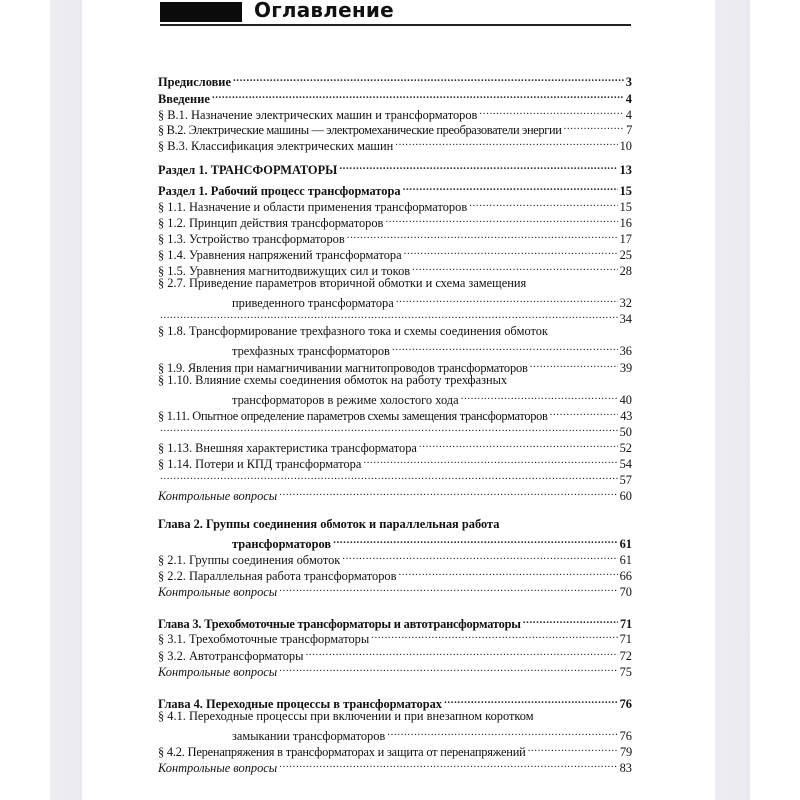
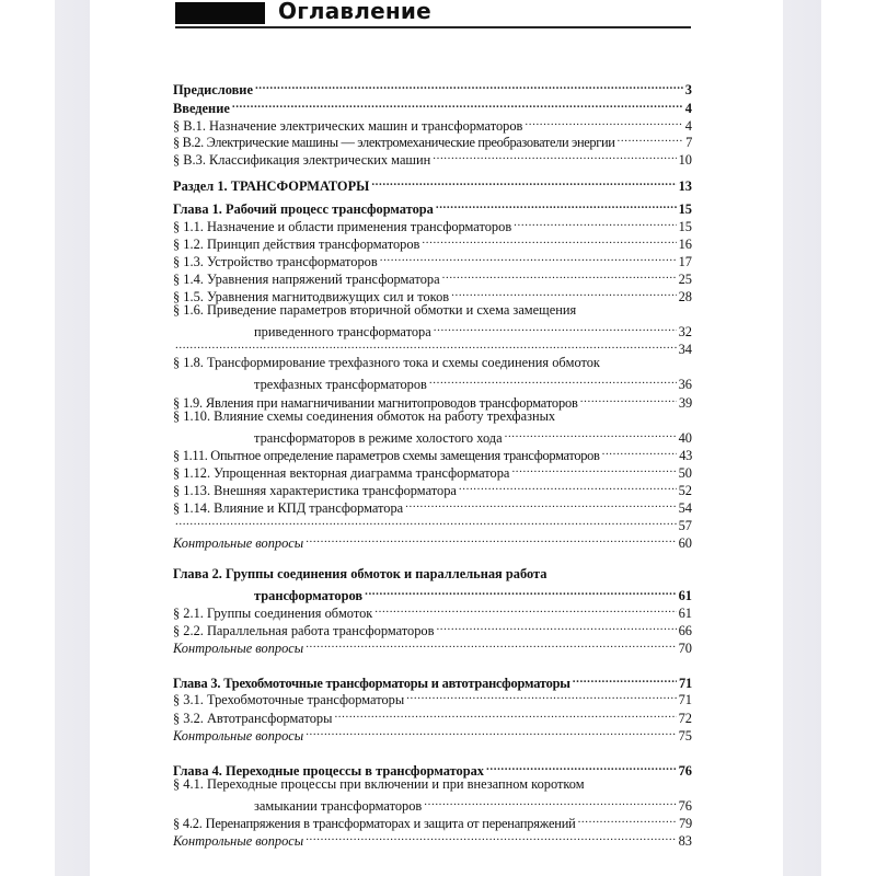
  Оглавление
  Предисловие
  3
  Введение
  4
  § В.1. Назначение электрических машин и трансформаторов
  4
  § В.2. Электрические машины — электромеханические преобразователи энергии
  7
  § В.3. Классификация электрических машин
  10
  Раздел 1. ТРАНСФОРМАТОРЫ
  13
- Раздел 1. Рабочий процесс трансформатора
+ Глава 1. Рабочий процесс трансформатора
  15
  § 1.1. Назначение и области применения трансформаторов
  15
  § 1.2. Принцип действия трансформаторов
  16
  § 1.3. Устройство трансформаторов
  17
  § 1.4. Уравнения напряжений трансформатора
  25
  § 1.5. Уравнения магнитодвижущих сил и токов
  28
- § 2.7. Приведение параметров вторичной обмотки и схема замещения
+ § 1.6. Приведение параметров вторичной обмотки и схема замещения
  приведенного трансформатора
  32
  34
  § 1.8. Трансформирование трехфазного тока и схемы соединения обмоток
  трехфазных трансформаторов
  36
  § 1.9. Явления при намагничивании магнитопроводов трансформаторов
  39
  § 1.10. Влияние схемы соединения обмоток на работу трехфазных
  трансформаторов в режиме холостого хода
  40
  § 1.11. Опытное определение параметров схемы замещения трансформаторов
  43
+ § 1.12. Упрощенная векторная диаграмма трансформатора
  50
  § 1.13. Внешняя характеристика трансформатора
  52
- § 1.14. Потери и КПД трансформатора
+ § 1.14. Влияние и КПД трансформатора
  54
  57
  Контрольные вопросы
  60
  Глава 2. Группы соединения обмоток и параллельная работа
  трансформаторов
  61
  § 2.1. Группы соединения обмоток
  61
  § 2.2. Параллельная работа трансформаторов
  66
  Контрольные вопросы
  70
  Глава 3. Трехобмоточные трансформаторы и автотрансформаторы
  71
  § 3.1. Трехобмоточные трансформаторы
  71
  § 3.2. Автотрансформаторы
  72
  Контрольные вопросы
  75
  Глава 4. Переходные процессы в трансформаторах
  76
  § 4.1. Переходные процессы при включении и при внезапном коротком
  замыкании трансформаторов
  76
  § 4.2. Перенапряжения в трансформаторах и защита от перенапряжений
  79
  Контрольные вопросы
  83
